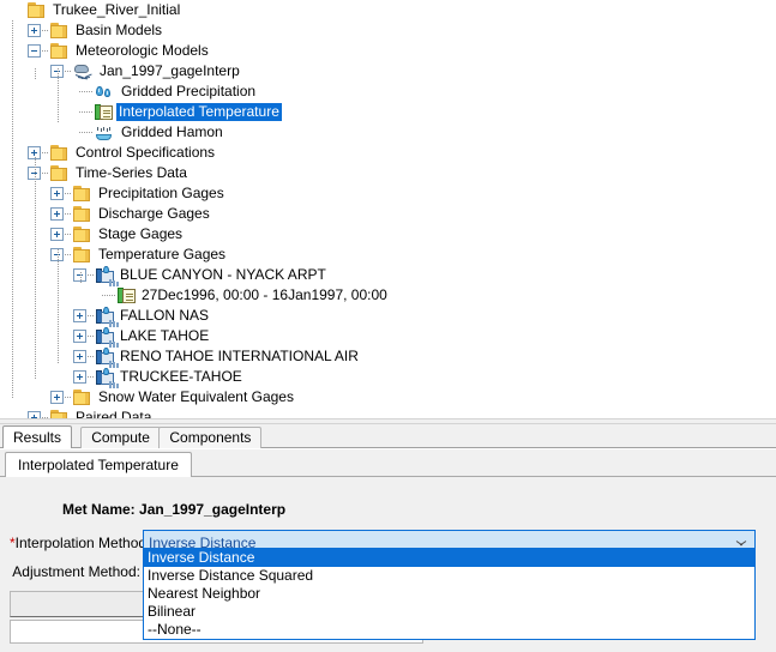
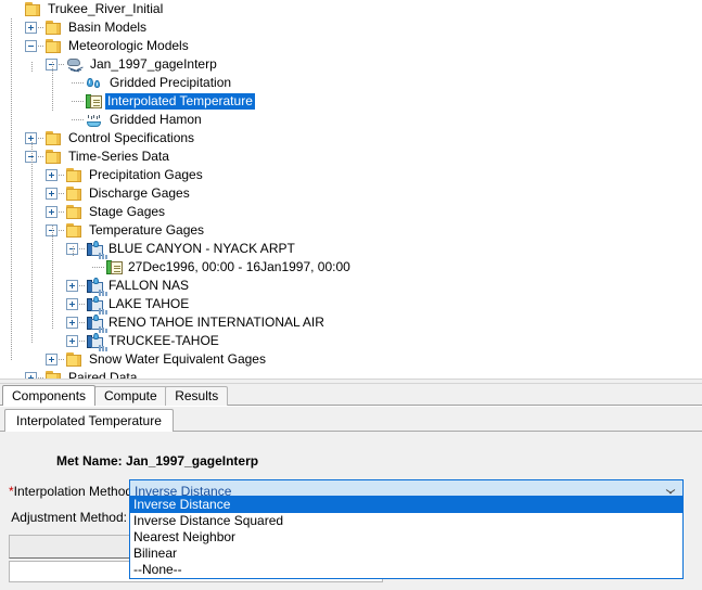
  Trukee_River_Initial
  Basin Models
  Meteorologic Models
  Jan_1997_gageInterp
  Gridded Precipitation
  Interpolated Temperature
  Gridded Hamon
  Control Specifications
  Time-Series Data
  Precipitation Gages
  Discharge Gages
  Stage Gages
  Temperature Gages
  BLUE CANYON - NYACK ARPT
  27Dec1996, 00:00 - 16Jan1997, 00:00
  FALLON NAS
  LAKE TAHOE
  RENO TAHOE INTERNATIONAL AIR
  TRUCKEE-TAHOE
  Snow Water Equivalent Gages
  Paired Data
- Results
+ Components
  Compute
- Components
+ Results
  Interpolated Temperature
  Met Name: Jan_1997_gageInterp
  *Interpolation Metho
  Inverse Distance
  Adjustment Method:
  Inverse Distance
  Inverse Distance Squared
  Nearest Neighbor
  Bilinear
  --None--
